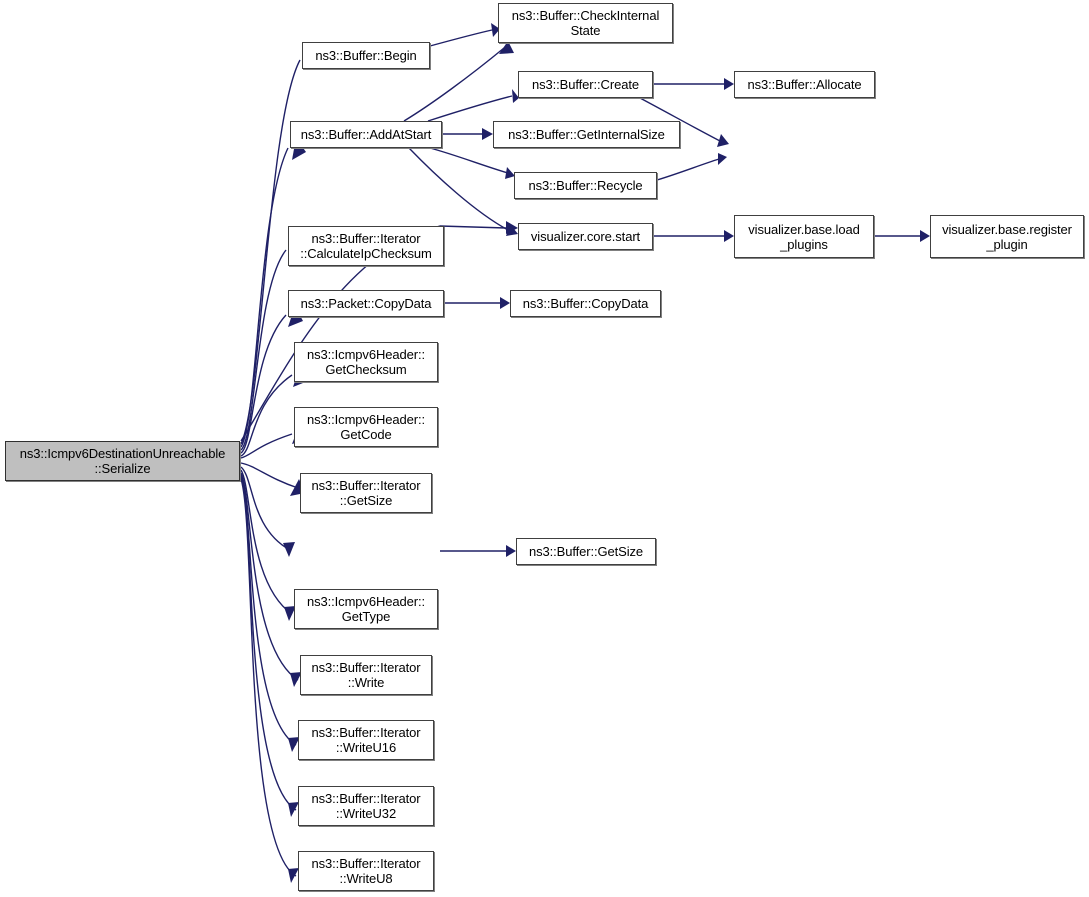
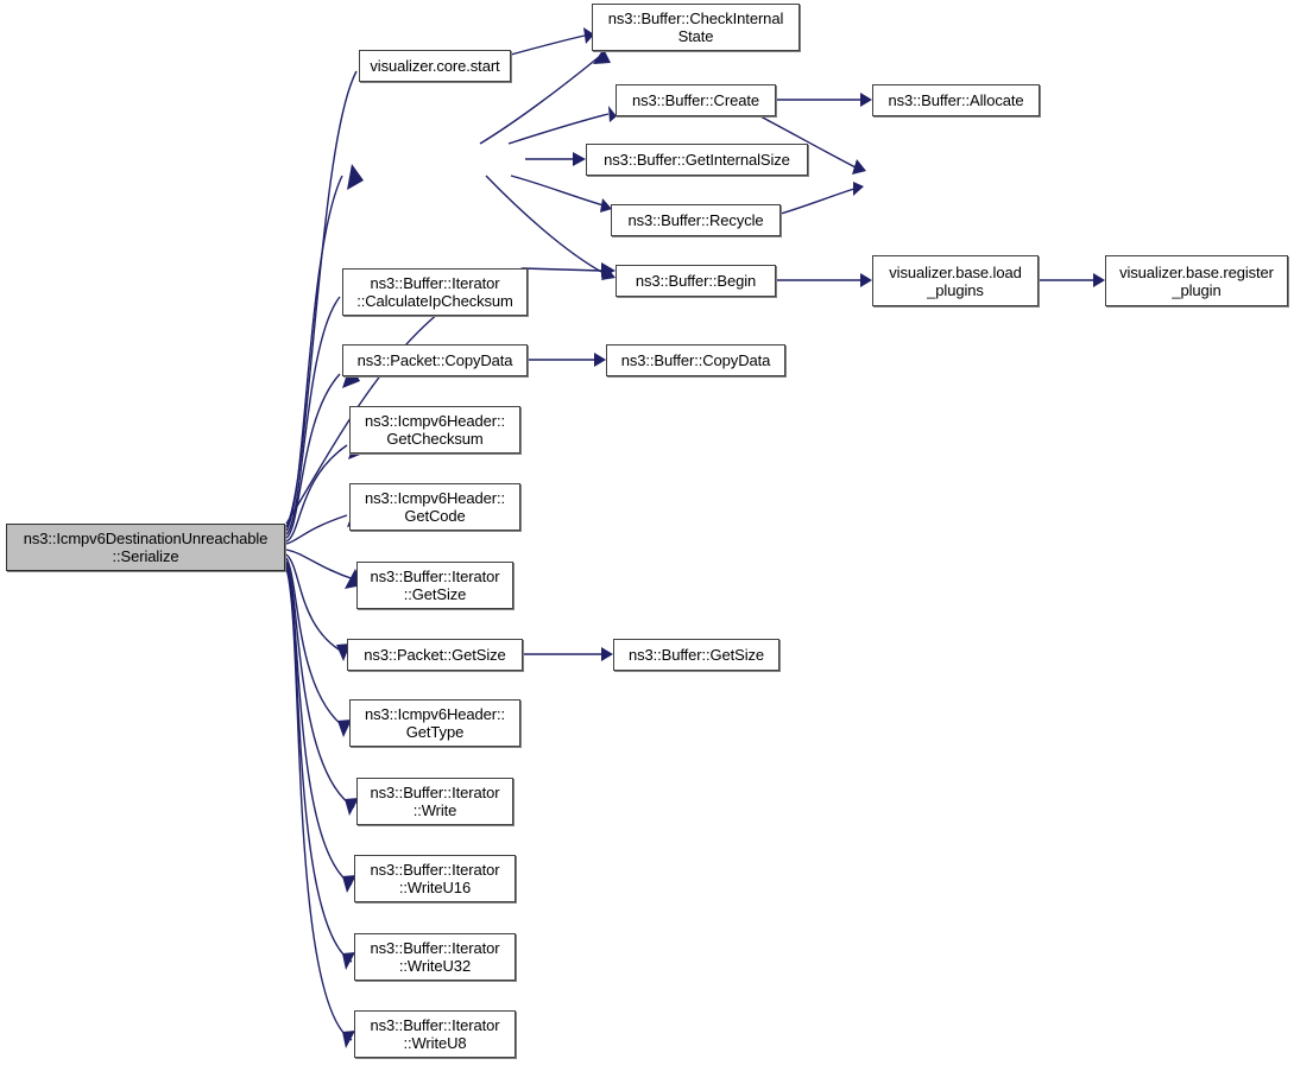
  ns3::Icmpv6DestinationUnreachable
  ::Serialize
- ns3::Buffer::Begin
+ visualizer.core.start
- ns3::Buffer::AddAtStart
  ns3::Buffer::Iterator
  ::CalculateIpChecksum
  ns3::Packet::CopyData
  ns3::Icmpv6Header::
  GetChecksum
  ns3::Icmpv6Header::
  GetCode
  ns3::Buffer::Iterator
  ::GetSize
+ ns3::Packet::GetSize
  ns3::Icmpv6Header::
  GetType
  ns3::Buffer::Iterator
  ::Write
  ns3::Buffer::Iterator
  ::WriteU16
  ns3::Buffer::Iterator
  ::WriteU32
  ns3::Buffer::Iterator
  ::WriteU8
  ns3::Buffer::CheckInternal
  State
  ns3::Buffer::Create
  ns3::Buffer::GetInternalSize
  ns3::Buffer::Recycle
- visualizer.core.start
+ ns3::Buffer::Begin
  ns3::Buffer::CopyData
  ns3::Buffer::GetSize
  ns3::Buffer::Allocate
  visualizer.base.load
  _plugins
  visualizer.base.register
  _plugin
